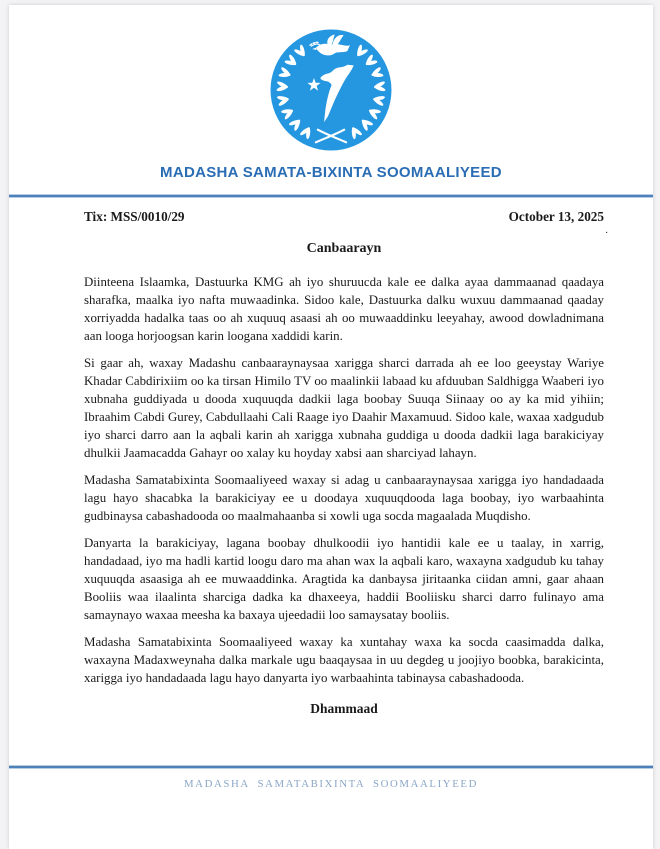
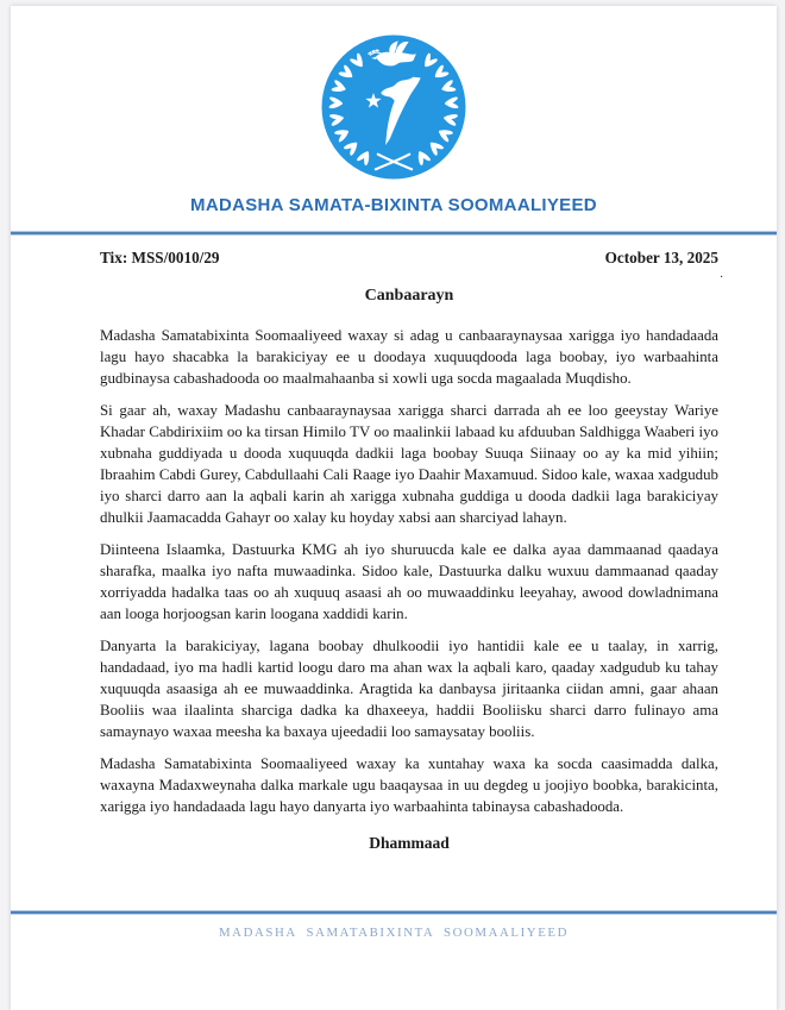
  MADASHA SAMATA-BIXINTA SOOMAALIYEED
  Tix: MSS/0010/29
  October 13, 2025
  .
  Canbaarayn
- Diinteena Islaamka, Dastuurka KMG ah iyo shuruucda kale ee dalka ayaa dammaanad qaadaya sharafka, maalka iyo nafta muwaadinka. Sidoo kale, Dastuurka dalku wuxuu dammaanad qaaday xorriyadda hadalka taas oo ah xuquuq asaasi ah oo muwaaddinku leeyahay, awood dowladnimana aan looga horjoogsan karin loogana xaddidi karin.
+ Madasha Samatabixinta Soomaaliyeed waxay si adag u canbaaraynaysaa xarigga iyo handadaada lagu hayo shacabka la barakiciyay ee u doodaya xuquuqdooda laga boobay, iyo warbaahinta gudbinaysa cabashadooda oo maalmahaanba si xowli uga socda magaalada Muqdisho.
  Si gaar ah, waxay Madashu canbaaraynaysaa xarigga sharci darrada ah ee loo geeystay Wariye Khadar Cabdirixiim oo ka tirsan Himilo TV oo maalinkii labaad ku afduuban Saldhigga Waaberi iyo xubnaha guddiyada u dooda xuquuqda dadkii laga boobay Suuqa Siinaay oo ay ka mid yihiin; Ibraahim Cabdi Gurey, Cabdullaahi Cali Raage iyo Daahir Maxamuud. Sidoo kale, waxaa xadgudub iyo sharci darro aan la aqbali karin ah xarigga xubnaha guddiga u dooda dadkii laga barakiciyay dhulkii Jaamacadda Gahayr oo xalay ku hoyday xabsi aan sharciyad lahayn.
- Madasha Samatabixinta Soomaaliyeed waxay si adag u canbaaraynaysaa xarigga iyo handadaada lagu hayo shacabka la barakiciyay ee u doodaya xuquuqdooda laga boobay, iyo warbaahinta gudbinaysa cabashadooda oo maalmahaanba si xowli uga socda magaalada Muqdisho.
+ Diinteena Islaamka, Dastuurka KMG ah iyo shuruucda kale ee dalka ayaa dammaanad qaadaya sharafka, maalka iyo nafta muwaadinka. Sidoo kale, Dastuurka dalku wuxuu dammaanad qaaday xorriyadda hadalka taas oo ah xuquuq asaasi ah oo muwaaddinku leeyahay, awood dowladnimana aan looga horjoogsan karin loogana xaddidi karin.
- Danyarta la barakiciyay, lagana boobay dhulkoodii iyo hantidii kale ee u taalay, in xarrig, handadaad, iyo ma hadli kartid loogu daro ma ahan wax la aqbali karo, waxayna xadgudub ku tahay xuquuqda asaasiga ah ee muwaaddinka. Aragtida ka danbaysa jiritaanka ciidan amni, gaar ahaan Booliis waa ilaalinta sharciga dadka ka dhaxeeya, haddii Booliisku sharci darro fulinayo ama samaynayo waxaa meesha ka baxaya ujeedadii loo samaysatay booliis.
+ Danyarta la barakiciyay, lagana boobay dhulkoodii iyo hantidii kale ee u taalay, in xarrig, handadaad, iyo ma hadli kartid loogu daro ma ahan wax la aqbali karo, qaaday xadgudub ku tahay xuquuqda asaasiga ah ee muwaaddinka. Aragtida ka danbaysa jiritaanka ciidan amni, gaar ahaan Booliis waa ilaalinta sharciga dadka ka dhaxeeya, haddii Booliisku sharci darro fulinayo ama samaynayo waxaa meesha ka baxaya ujeedadii loo samaysatay booliis.
  Madasha Samatabixinta Soomaaliyeed waxay ka xuntahay waxa ka socda caasimadda dalka, waxayna Madaxweynaha dalka markale ugu baaqaysaa in uu degdeg u joojiyo boobka, barakicinta, xarigga iyo handadaada lagu hayo danyarta iyo warbaahinta tabinaysa cabashadooda.
  Dhammaad
  MADASHA SAMATABIXINTA SOOMAALIYEED
